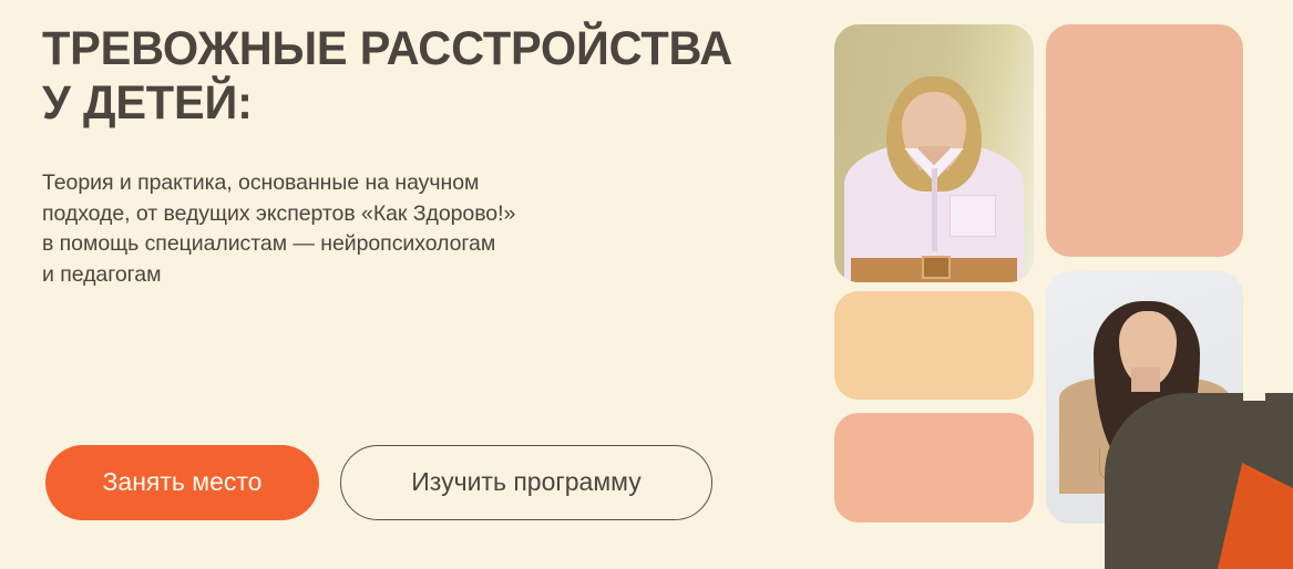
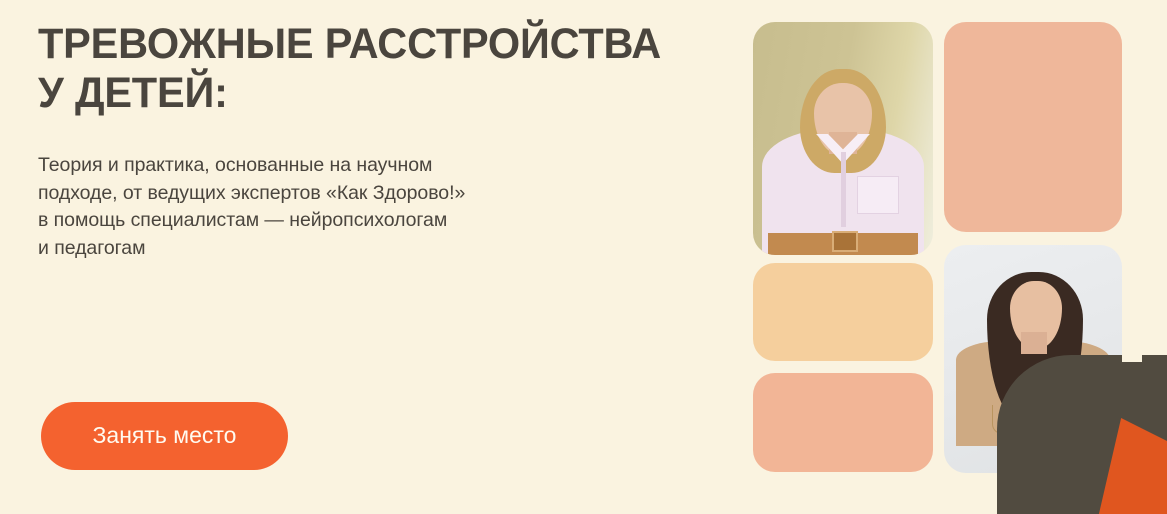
  ТРЕВОЖНЫЕ РАССТРОЙСТВА
  У ДЕТЕЙ:
  Теория и практика, основанные на научном
  подходе, от ведущих экспертов «Как Здорово!»
  в помощь специалистам — нейропсихологам
  и педагогам
  Занять место
- Изучить программу
